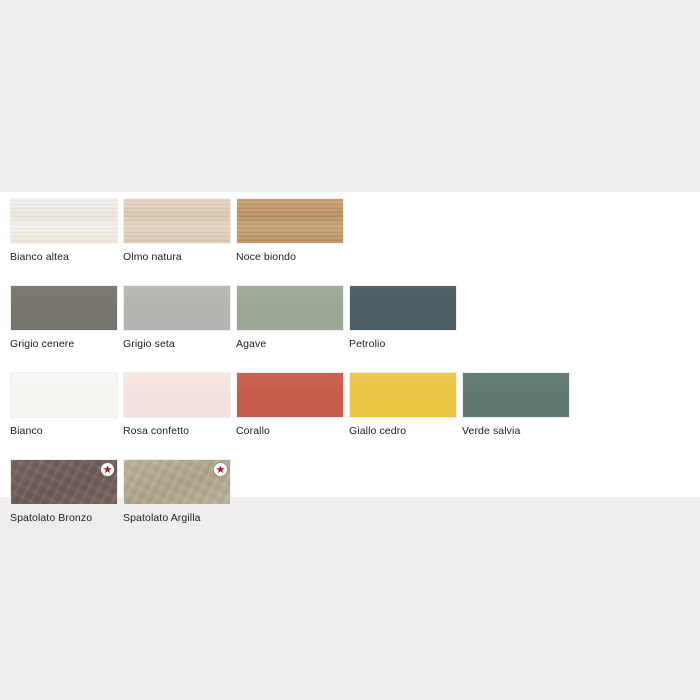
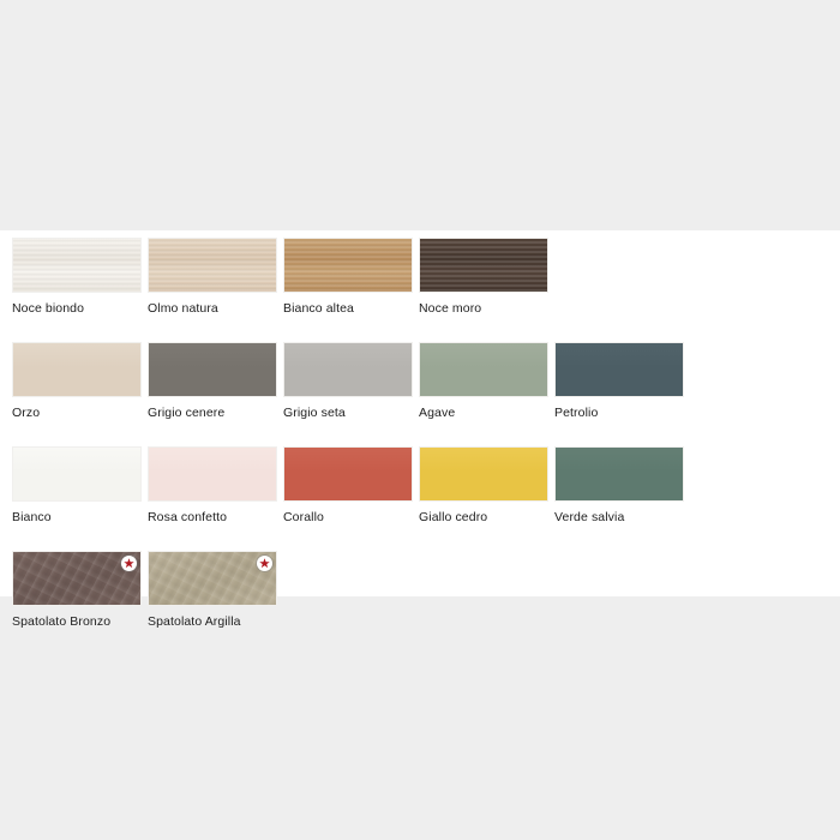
- Bianco altea
+ Noce biondo
  Olmo natura
- Noce biondo
+ Bianco altea
+ Noce moro
+ Orzo
  Grigio cenere
  Grigio seta
  Agave
  Petrolio
  Bianco
  Rosa confetto
  Corallo
  Giallo cedro
  Verde salvia
  Spatolato Bronzo
  Spatolato Argilla
